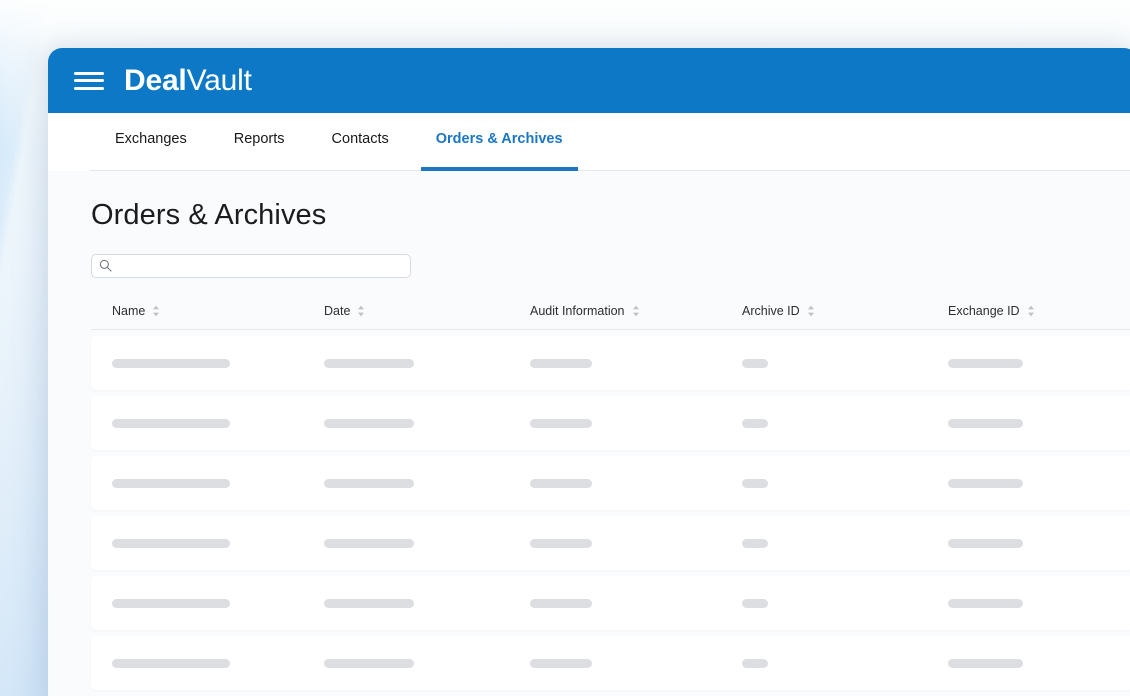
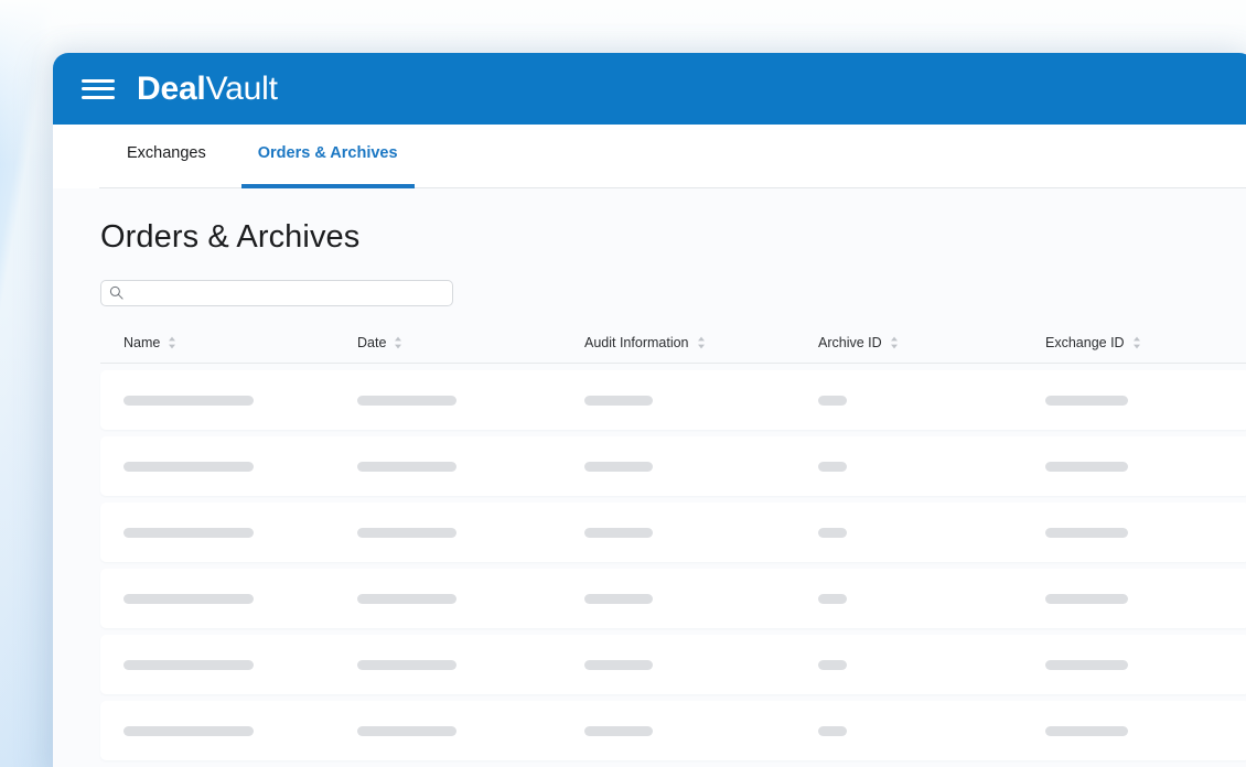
  DealVault
  Exchanges
- Reports
- Contacts
  Orders & Archives
  Orders & Archives
  Name
  Date
  Audit Information
  Archive ID
  Exchange ID
